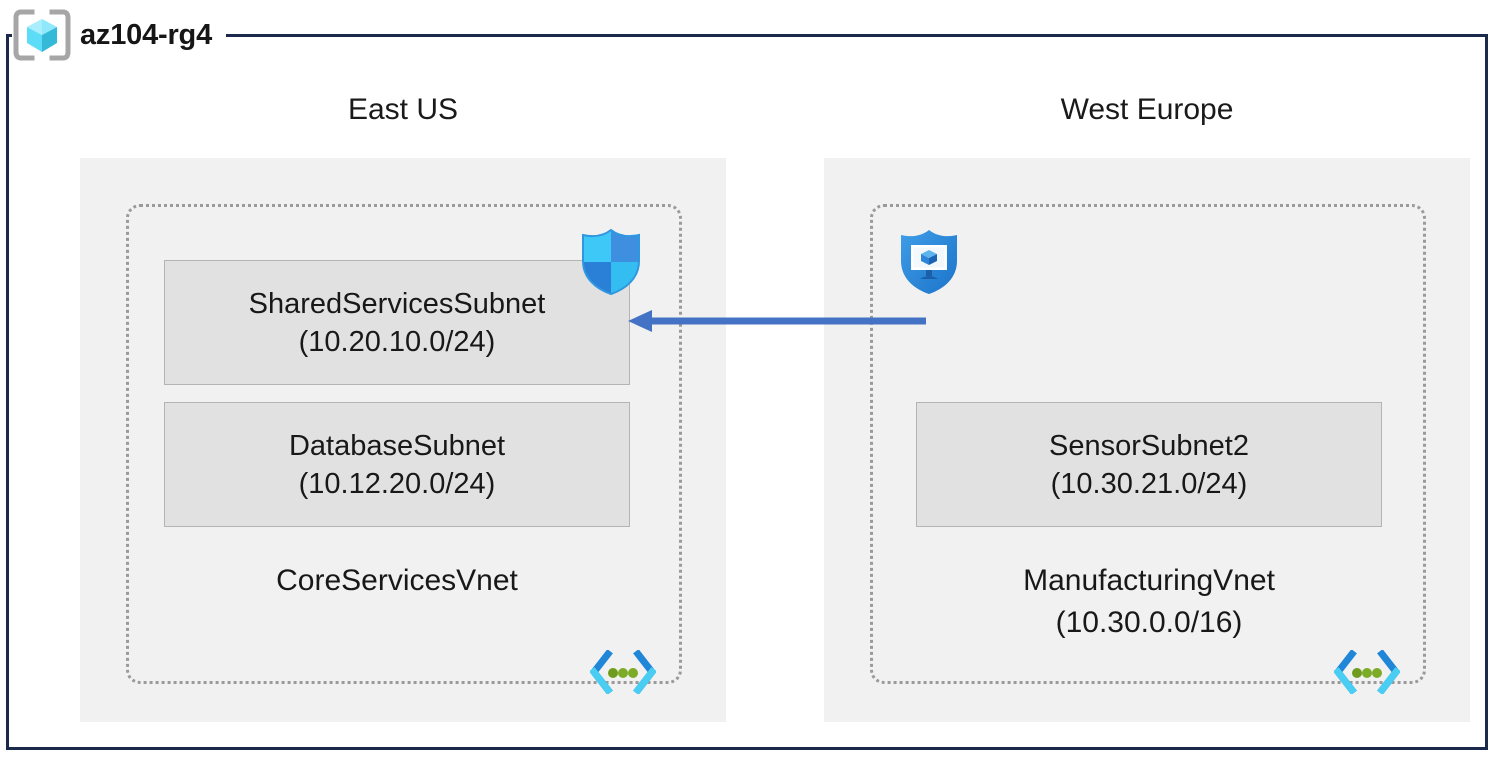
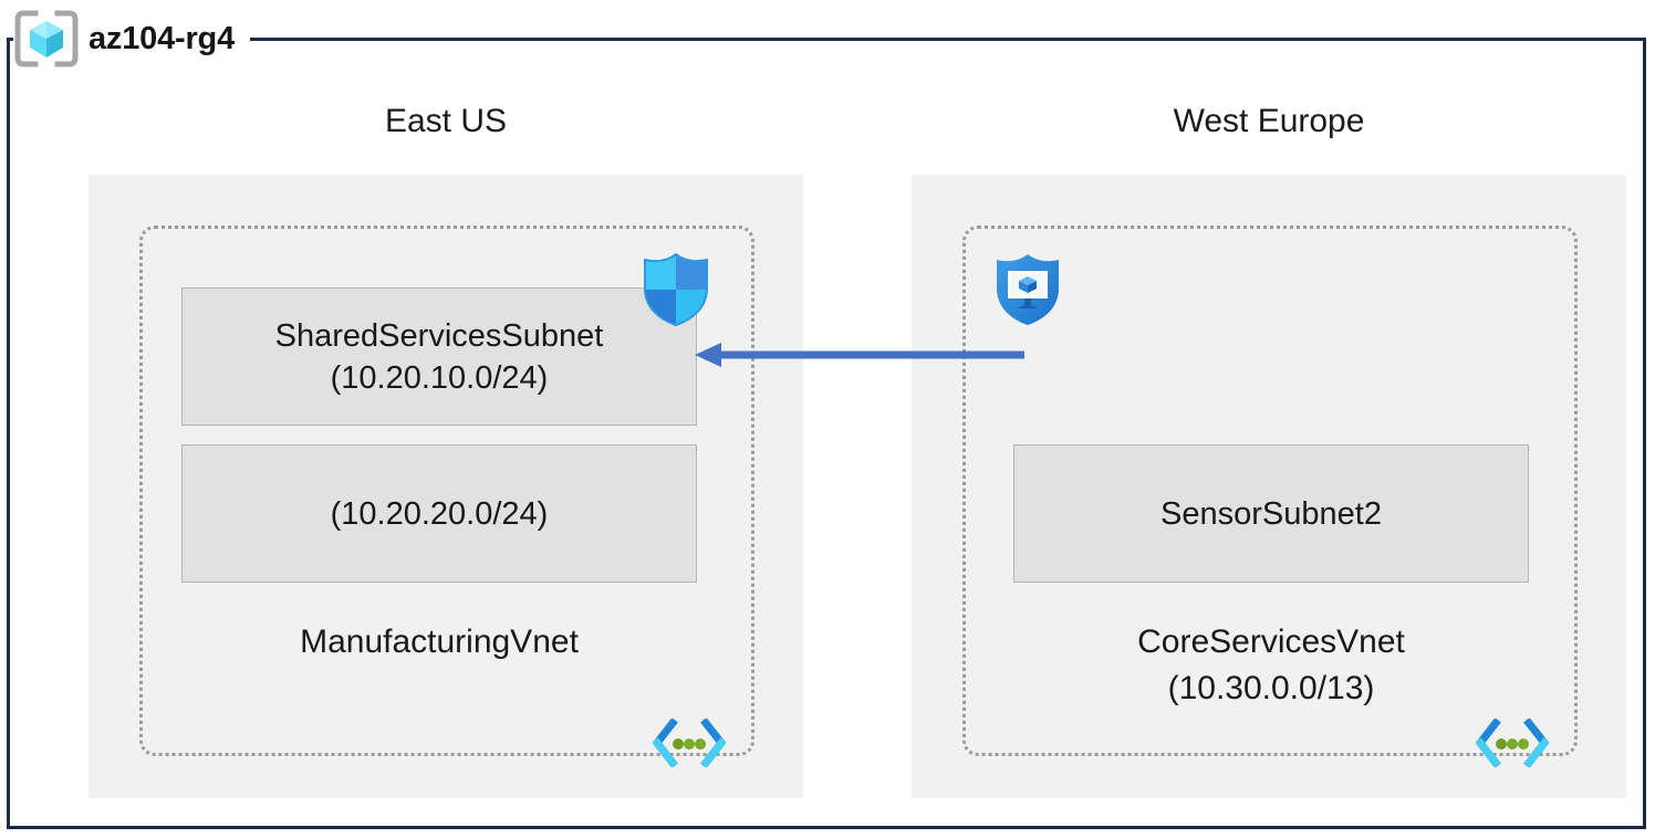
  az104-rg4
  East US
  SharedServicesSubnet
  (10.20.10.0/24)
- DatabaseSubnet
- (10.12.20.0/24)
+ (10.20.20.0/24)
- CoreServicesVnet
+ ManufacturingVnet
  West Europe
  SensorSubnet2
- (10.30.21.0/24)
- ManufacturingVnet
+ CoreServicesVnet
- (10.30.0.0/16)
+ (10.30.0.0/13)
